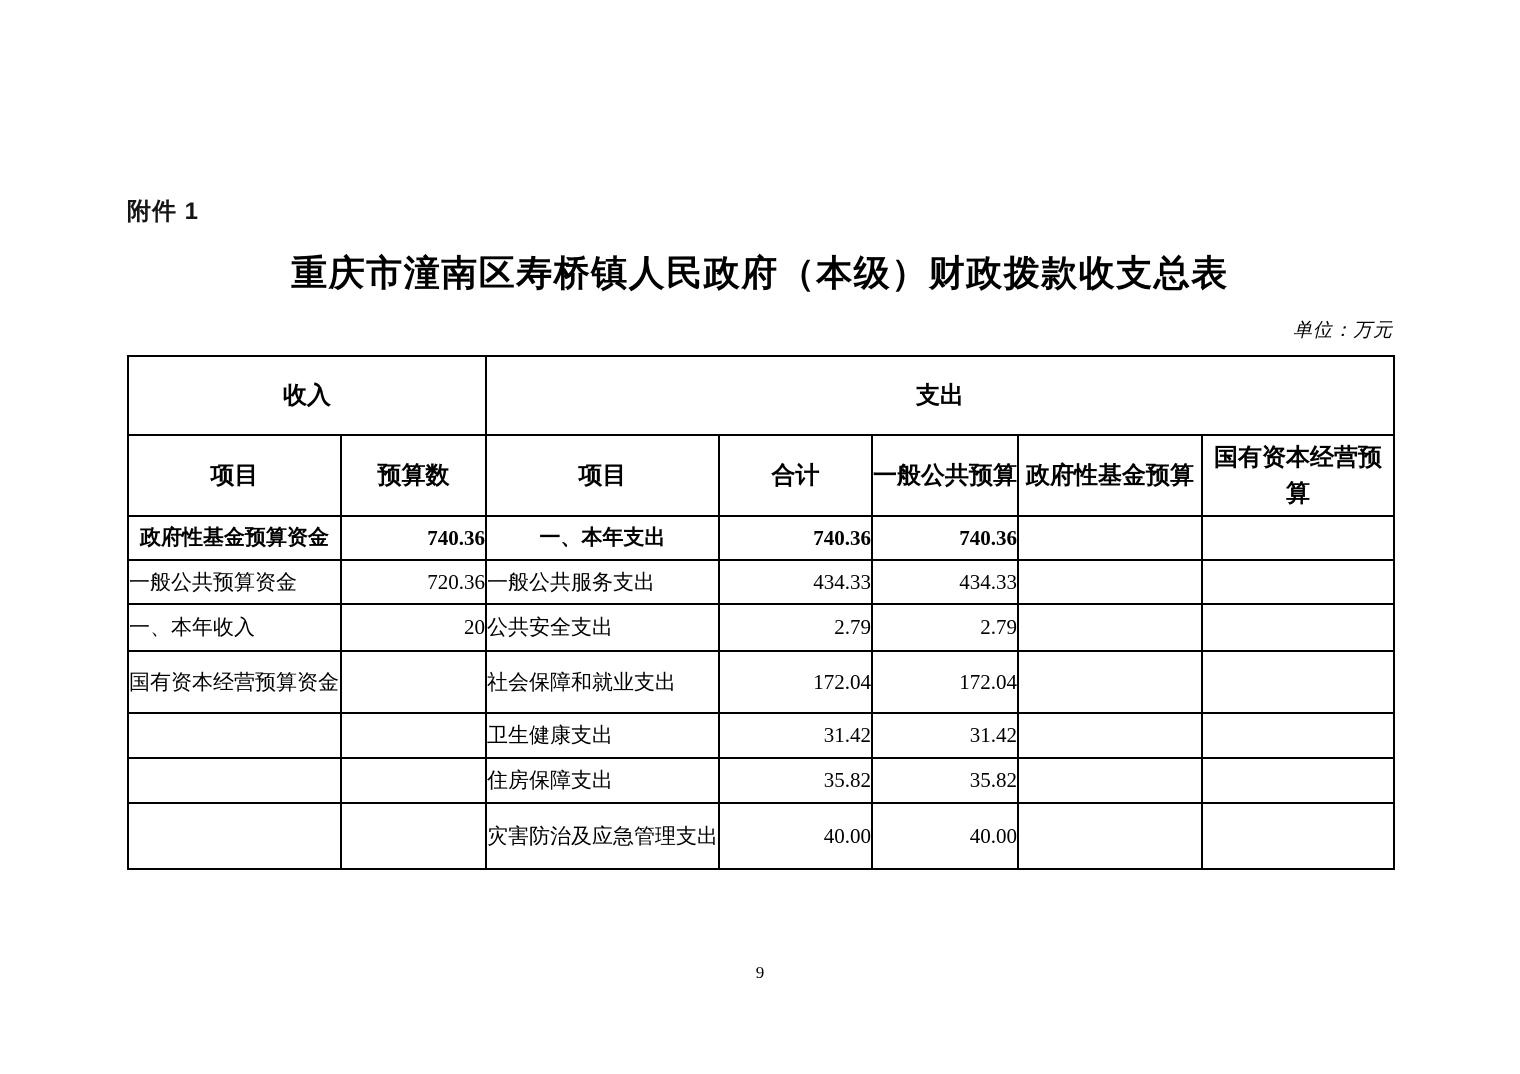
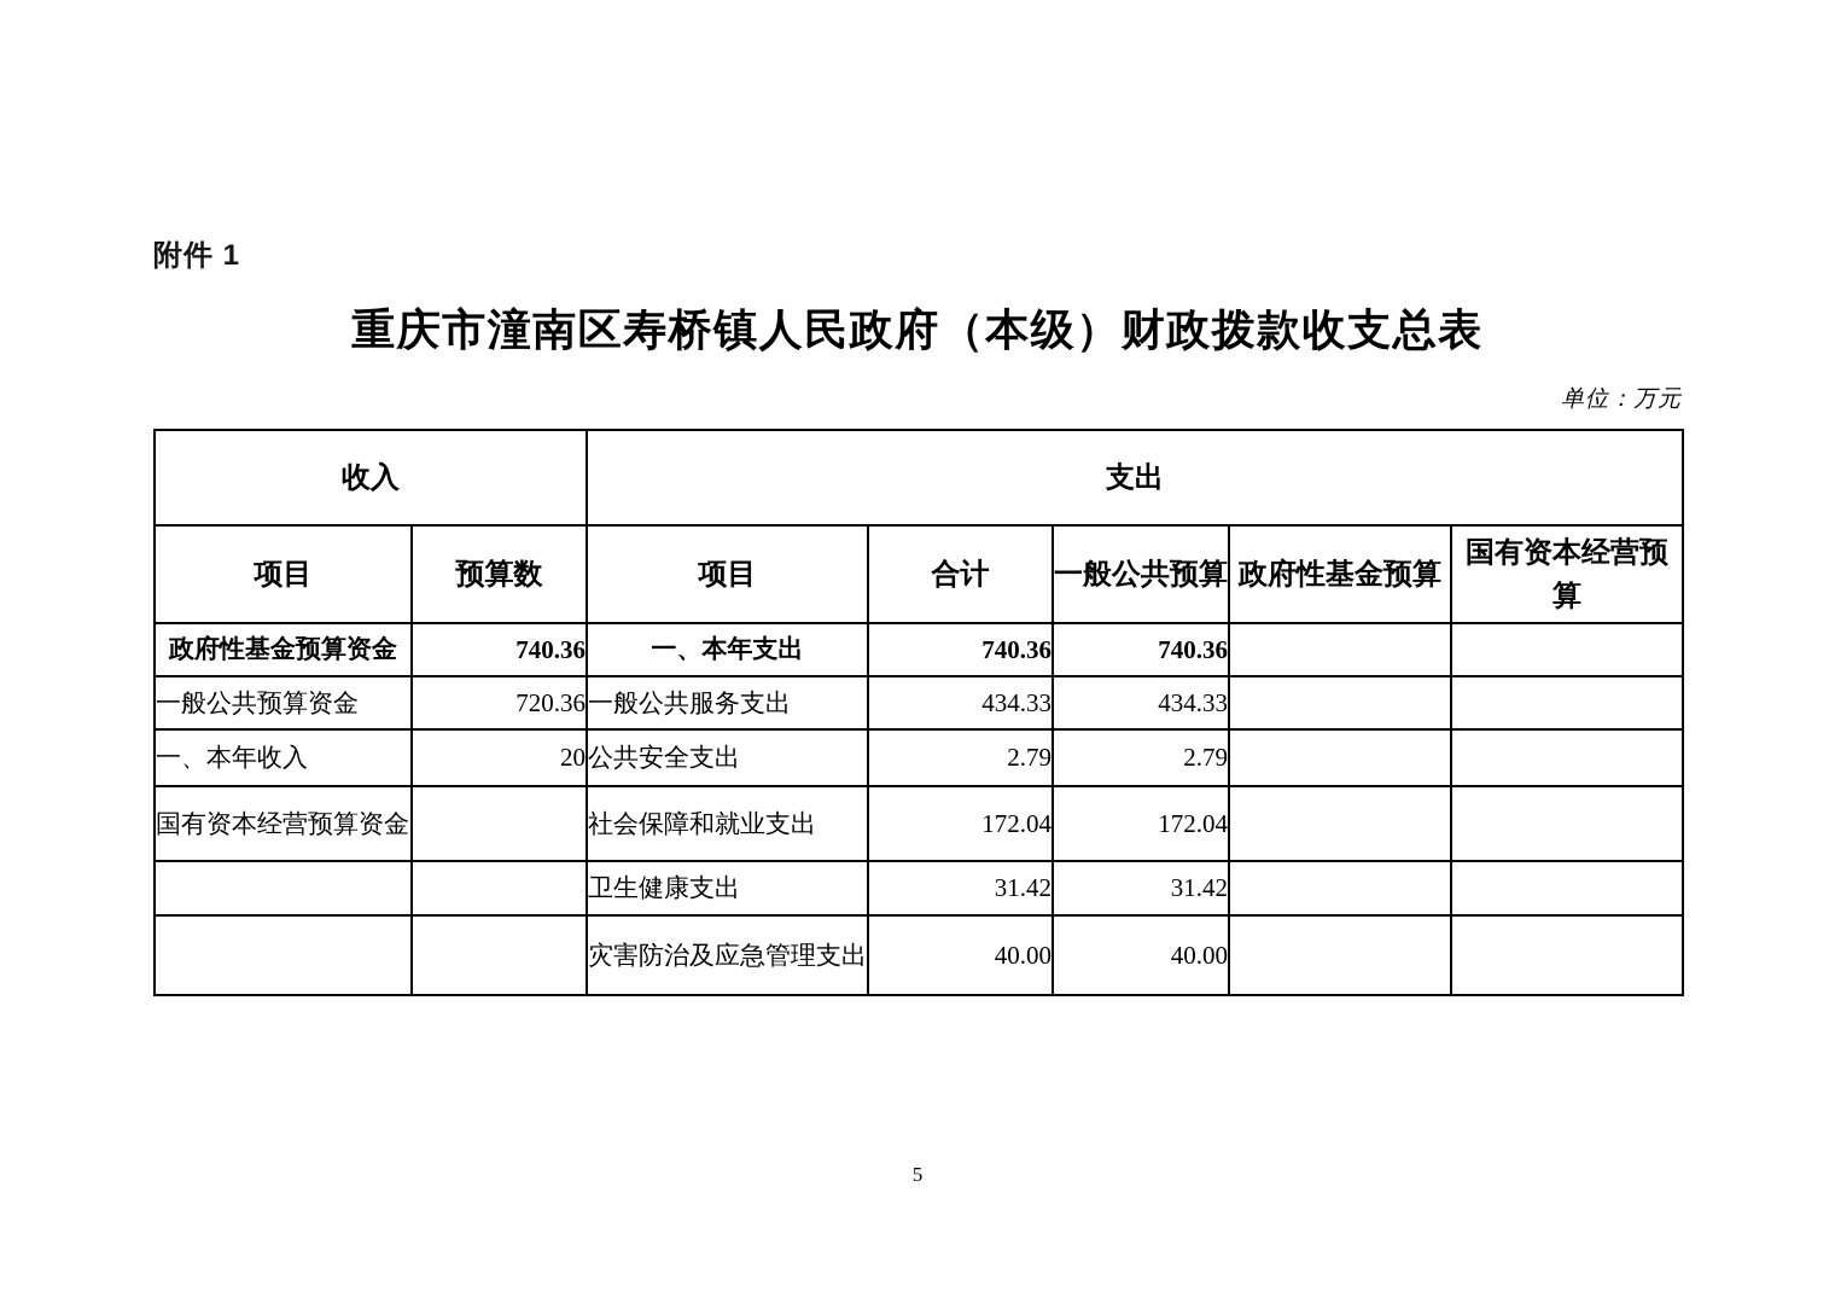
  附件 1
  重庆市潼南区寿桥镇人民政府（本级）财政拨款收支总表
  单位：万元
  收入	支出
  项目	预算数	项目	合计	一般公共预算	政府性基金预算	国有资本经营预算
  政府性基金预算资金	740.36	一、本年支出	740.36	740.36
  一般公共预算资金	720.36	一般公共服务支出	434.33	434.33
  一、本年收入	20	公共安全支出	2.79	2.79
  国有资本经营预算资金		社会保障和就业支出	172.04	172.04
  		卫生健康支出	31.42	31.42
- 		住房保障支出	35.82	35.82
  		灾害防治及应急管理支出	40.00	40.00
- 9
+ 5
